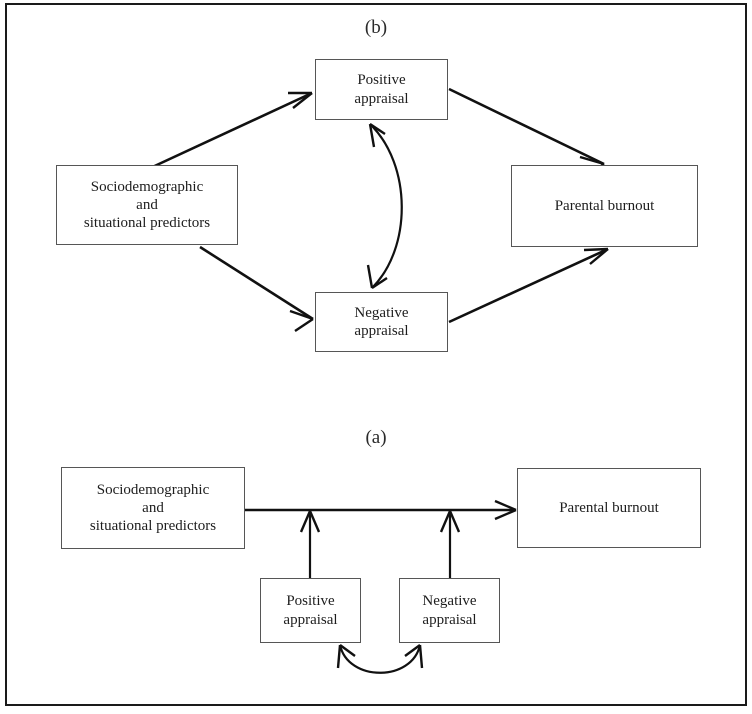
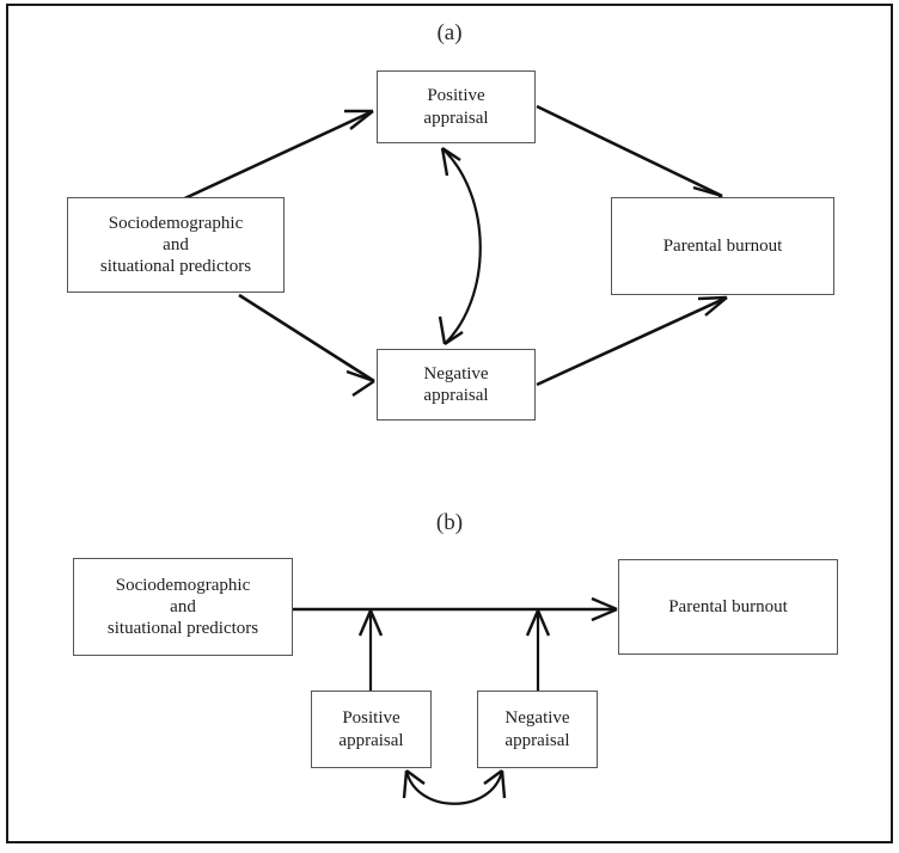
- (b)
+ (a)
  Positive
  appraisal
  Sociodemographic
  and
  situational predictors
  Parental burnout
  Negative
  appraisal
- (a)
+ (b)
  Sociodemographic
  and
  situational predictors
  Parental burnout
  Positive
  appraisal
  Negative
  appraisal
